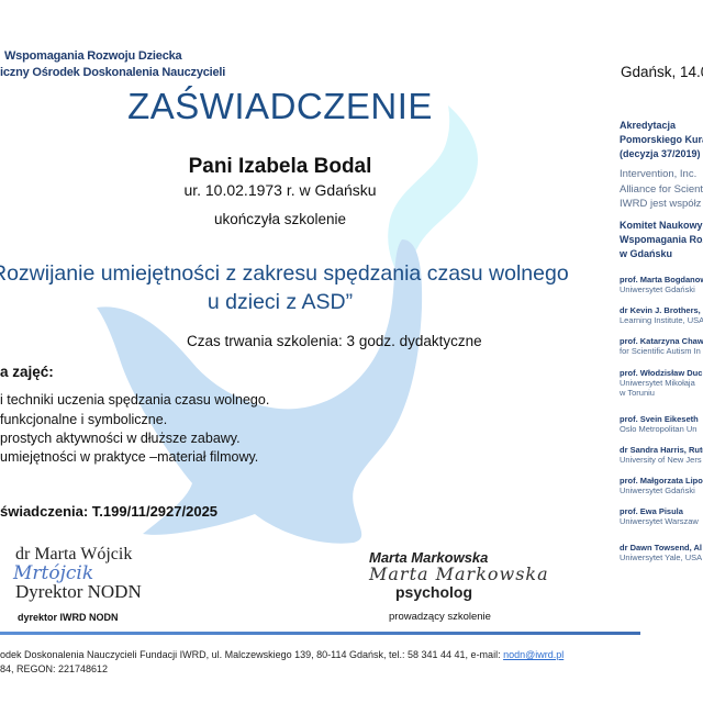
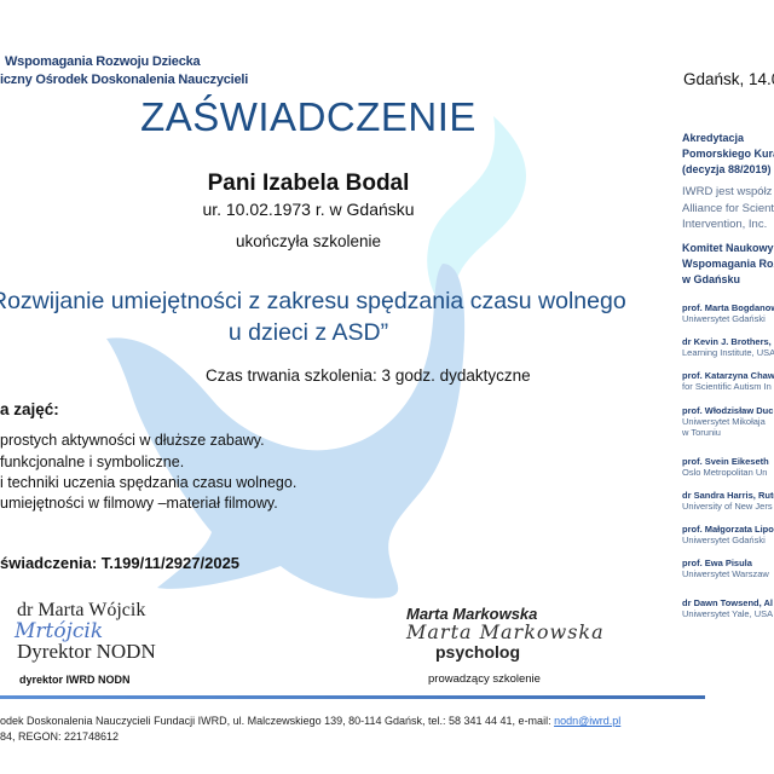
  Wspomagania Rozwoju Dziecka
  iczny Ośrodek Doskonalenia Nauczycieli
  Gdańsk, 14.
  ZAŚWIADCZENIE
  Pani Izabela Bodal
  ur. 10.02.1973 r. w Gdańsku
  ukończyła szkolenie
  ozwijanie umiejętności z zakresu spędzania czasu wolnego
  u dzieci z ASD”
  Czas trwania szkolenia: 3 godz. dydaktyczne
  a zajęć:
- i techniki uczenia spędzania czasu wolnego.
+ prostych aktywności w dłuższe zabawy.
  funkcjonalne i symboliczne.
- prostych aktywności w dłuższe zabawy.
+ i techniki uczenia spędzania czasu wolnego.
- umiejętności w praktyce –materiał filmowy.
+ umiejętności w filmowy –materiał filmowy.
  świadczenia: T.199/11/2927/2025
  dr Marta Wójcik
  Mrtójcik
  Dyrektor NODN
  dyrektor IWRD NODN
  Marta Markowska
  Marta Markowska
  psycholog
  prowadzący szkolenie
  Akredytacja
  Pomorskiego Kur
- (decyzja 37/2019)
+ (decyzja 88/2019)
- Intervention, Inc.
+ IWRD jest współz
  Alliance for Scient
- IWRD jest współz
+ Intervention, Inc.
  Komitet Naukowy
  Wspomagania Ro
  w Gdańsku
  prof. Marta Bogdano
  Uniwersytet Gdański
  dr Kevin J. Brothers,
  Learning Institute, USA
  prof. Katarzyna Chaw
  for Scientific Autism In
  prof. Włodzisław Duc
  Uniwersytet Mikołaja
  w Toruniu
  prof. Svein Eikeseth
  Oslo Metropolitan Un
  dr Sandra Harris, Rut
  University of New Jers
  prof. Małgorzata Lipo
  Uniwersytet Gdański
  prof. Ewa Pisula
  Uniwersytet Warszaw
  dr Dawn Towsend, Al
  Uniwersytet Yale, USA
  odek Doskonalenia Nauczycieli Fundacji IWRD, ul. Malczewskiego 139, 80-114 Gdańsk, tel.: 58 341 44 41, e-mail: nodn@iwrd.pl
  84, REGON: 221748612
